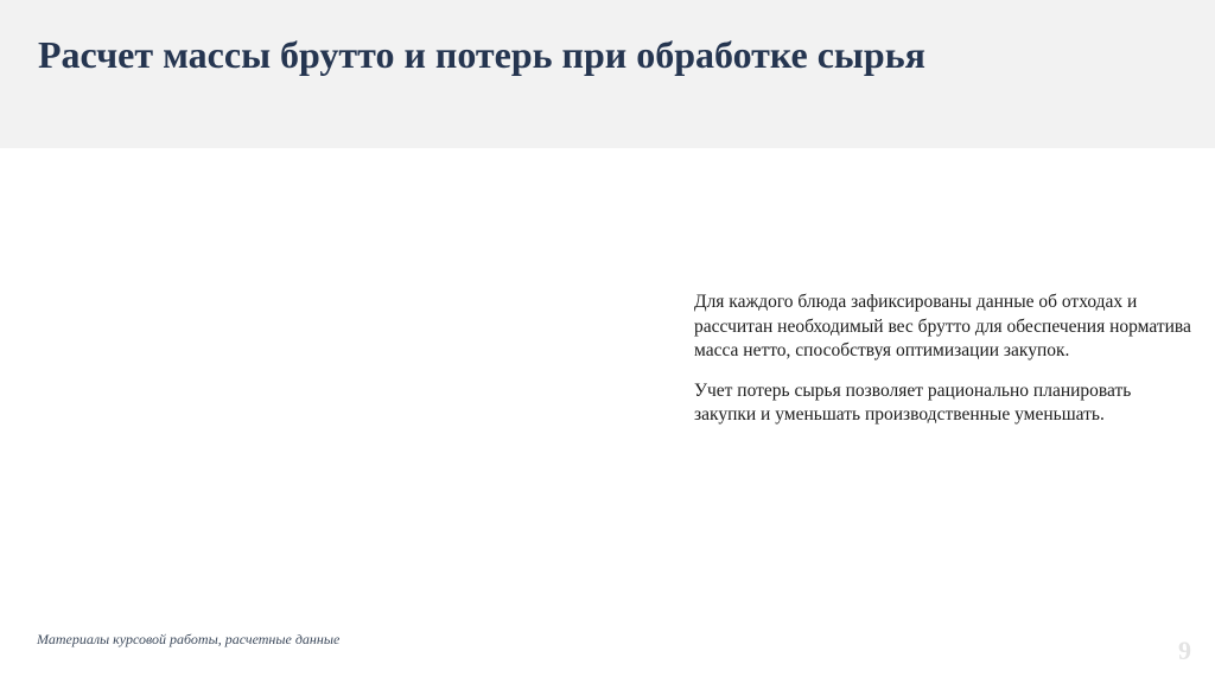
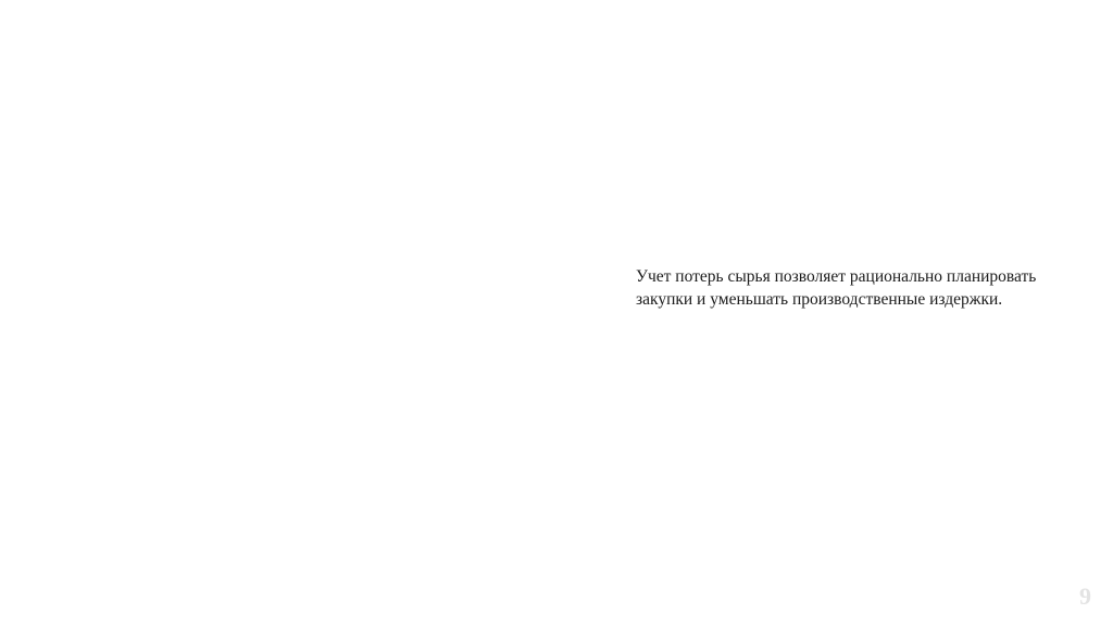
- Расчет массы брутто и потерь при обработке сырья
- Для каждого блюда зафиксированы данные об отходах и рассчитан необходимый вес брутто для обеспечения норматива масса нетто, способствуя оптимизации закупок.
- Учет потерь сырья позволяет рационально планировать закупки и уменьшать производственные уменьшать.
+ Учет потерь сырья позволяет рационально планировать закупки и уменьшать производственные издержки.
- Материалы курсовой работы, расчетные данные
  9
